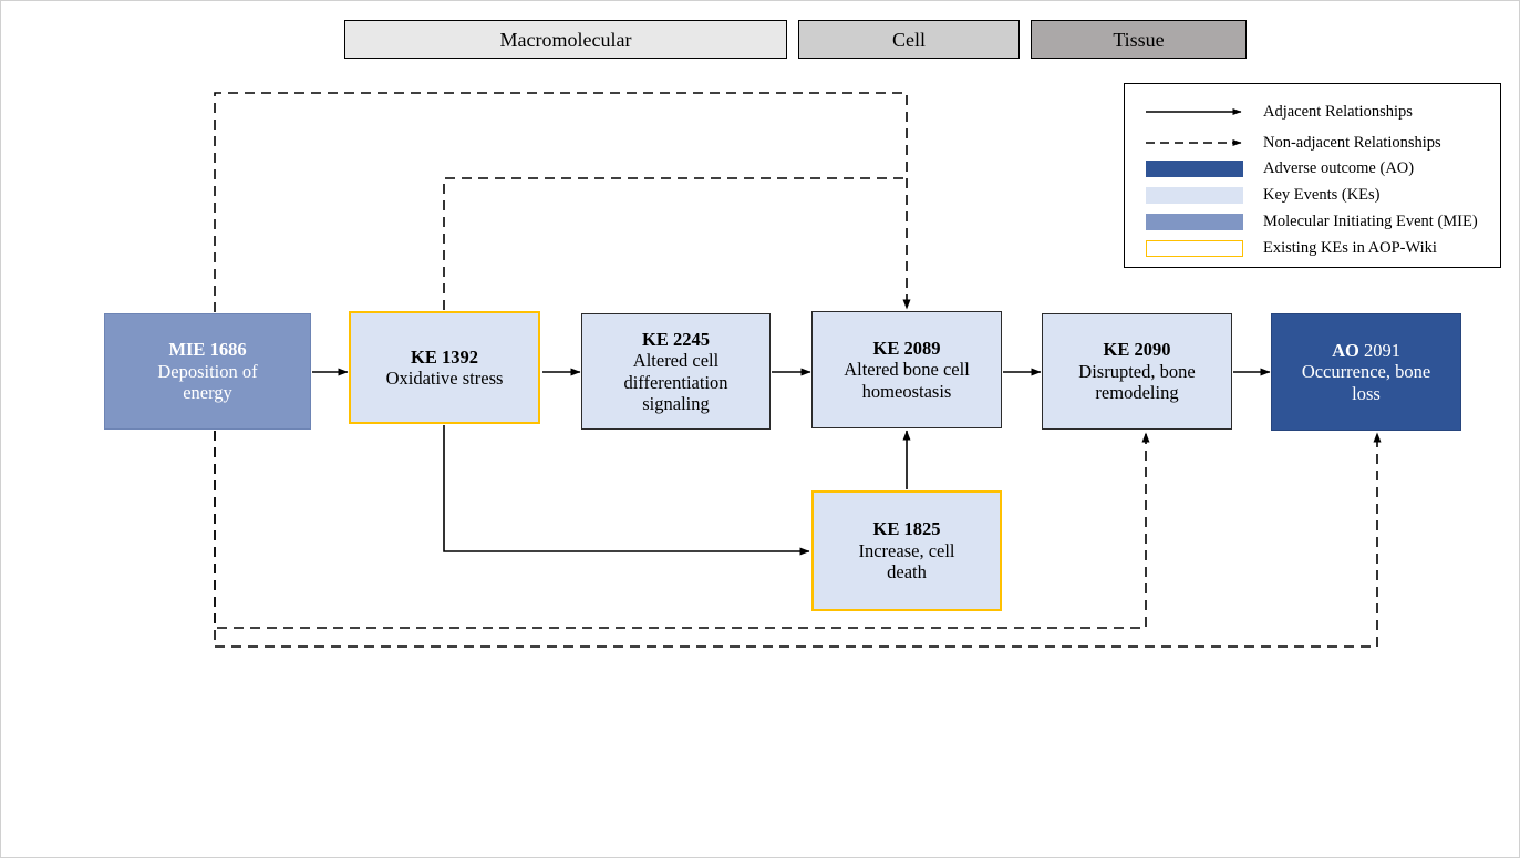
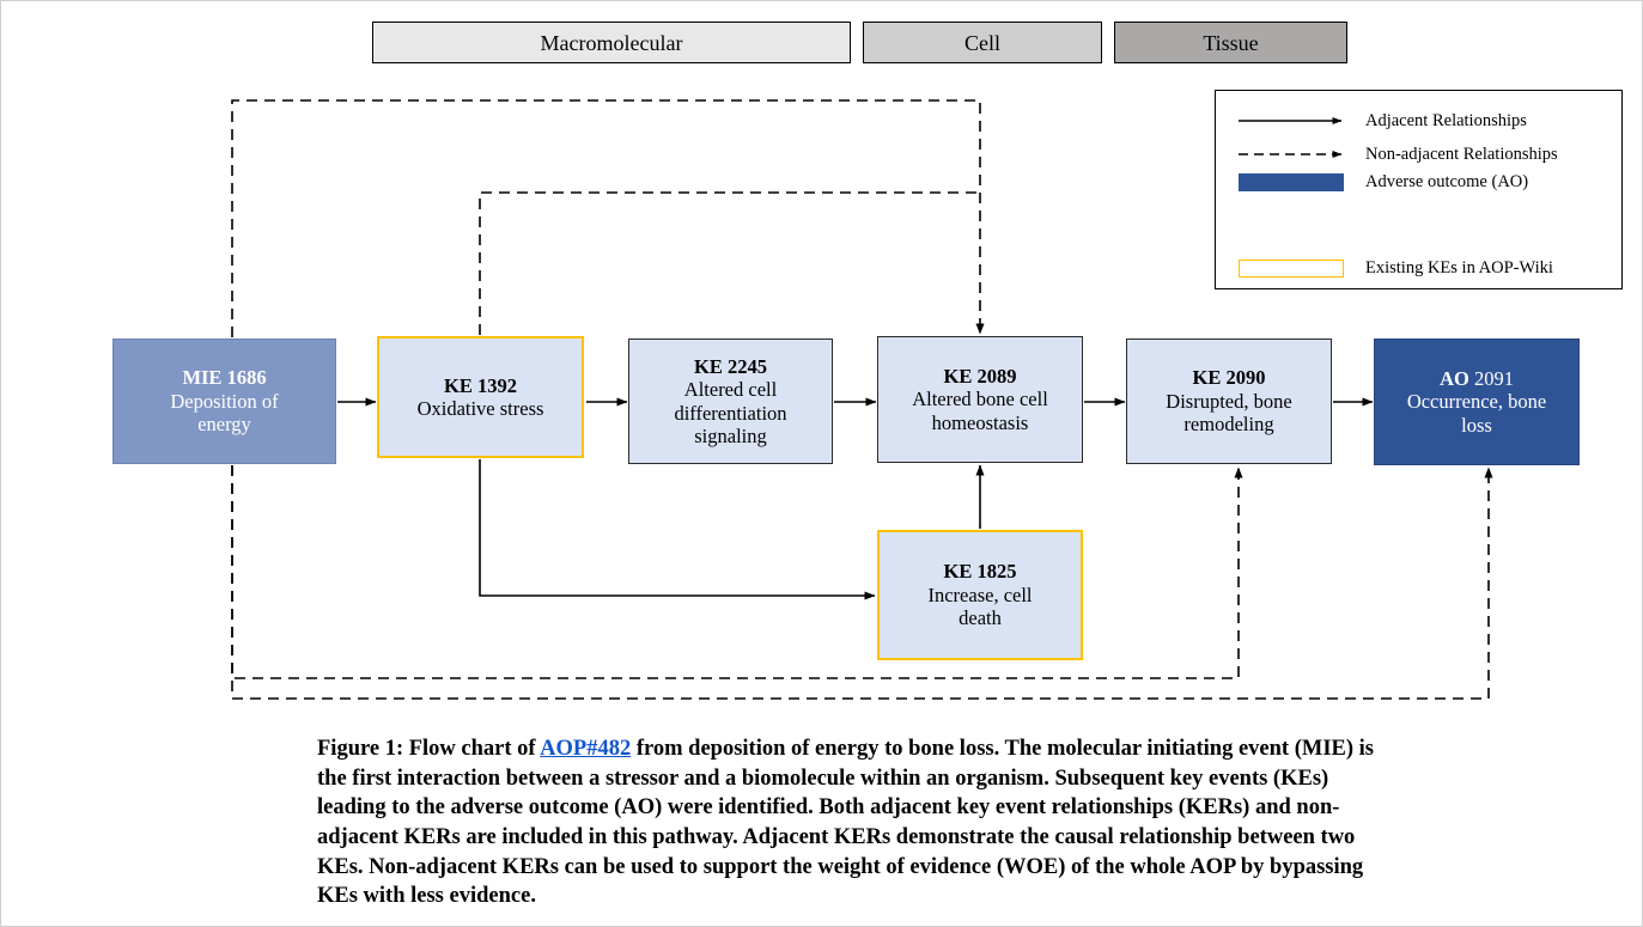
  Macromolecular
  Cell
  Tissue
  Adjacent Relationships
  Non-adjacent Relationships
  Adverse outcome (AO)
- Key Events (KEs)
- Molecular Initiating Event (MIE)
  Existing KEs in AOP-Wiki
  MIE 1686
  Deposition of
  energy
  KE 1392
  Oxidative stress
  KE 2245
  Altered cell
  differentiation
  signaling
  KE 2089
  Altered bone cell
  homeostasis
  KE 2090
  Disrupted, bone
  remodeling
  AO 2091
  Occurrence, bone
  loss
  KE 1825
  Increase, cell
  death
+ Figure 1: Flow chart of AOP#482 from deposition of energy to bone loss. The molecular initiating event (MIE) is the first interaction between a stressor and a biomolecule within an organism. Subsequent key events (KEs) leading to the adverse outcome (AO) were identified. Both adjacent key event relationships (KERs) and non-adjacent KERs are included in this pathway. Adjacent KERs demonstrate the causal relationship between two KEs. Non-adjacent KERs can be used to support the weight of evidence (WOE) of the whole AOP by bypassing KEs with less evidence.
